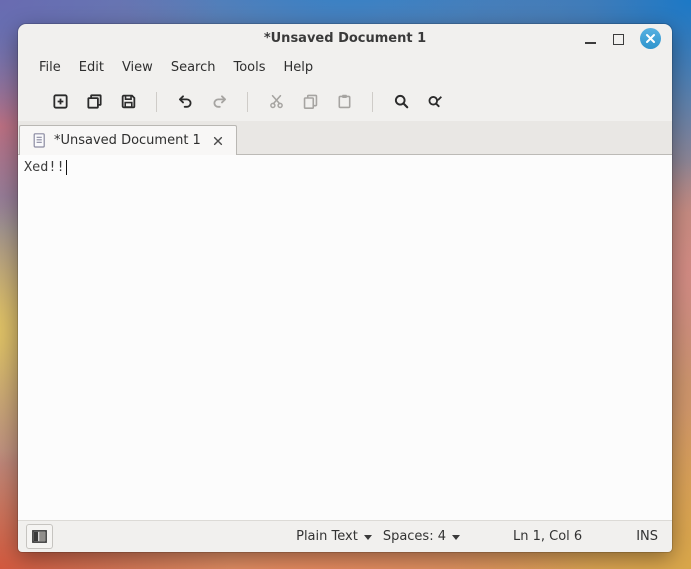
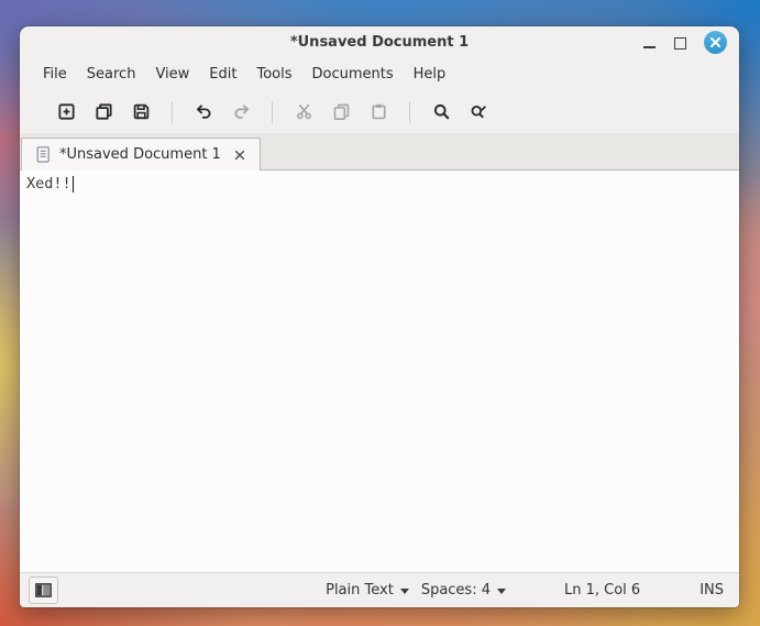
  *Unsaved Document 1
  File
- Edit
+ Search
  View
- Search
+ Edit
  Tools
+ Documents
  Help
  *Unsaved Document 1
  Xed!!
  Plain Text
  Spaces: 4
  Ln 1, Col 6
  INS
